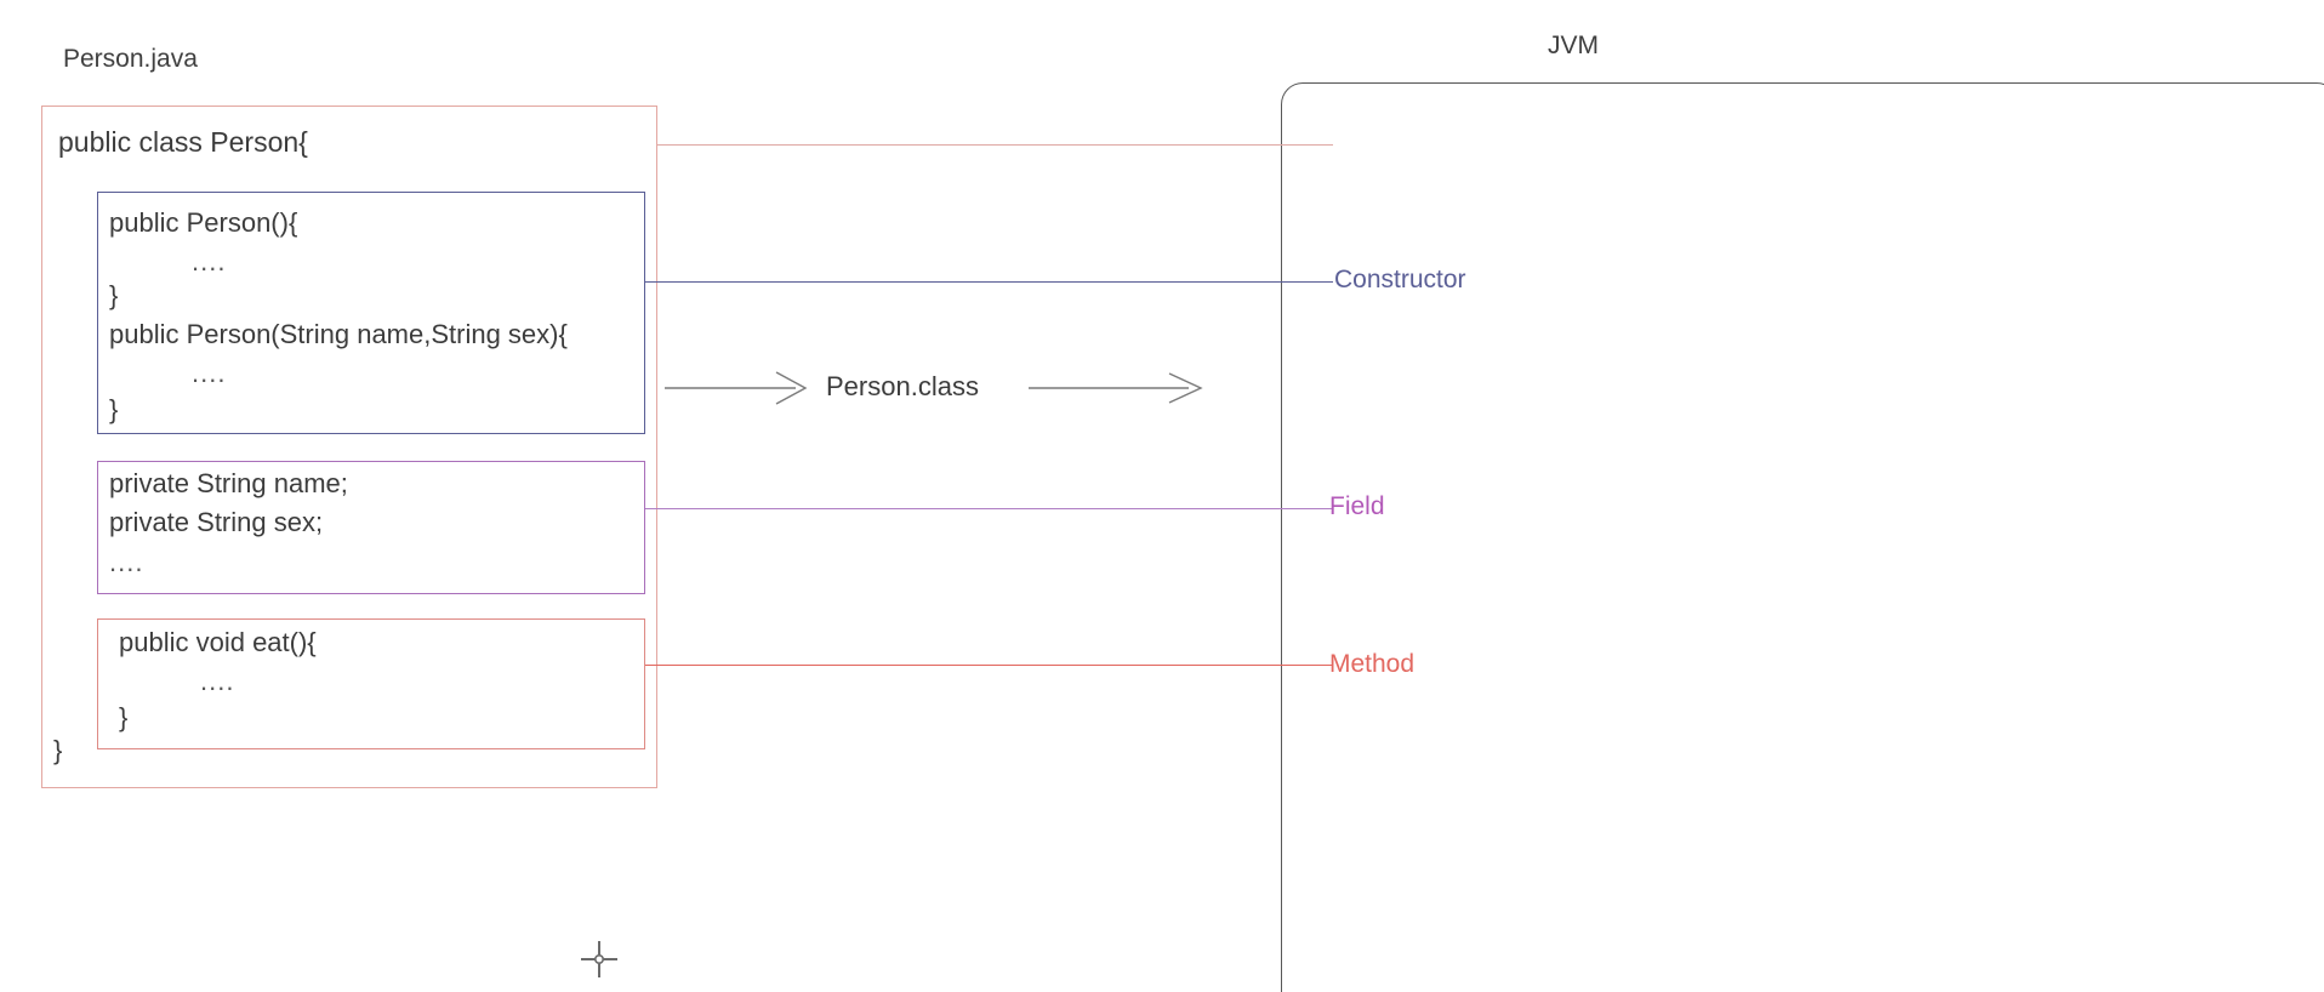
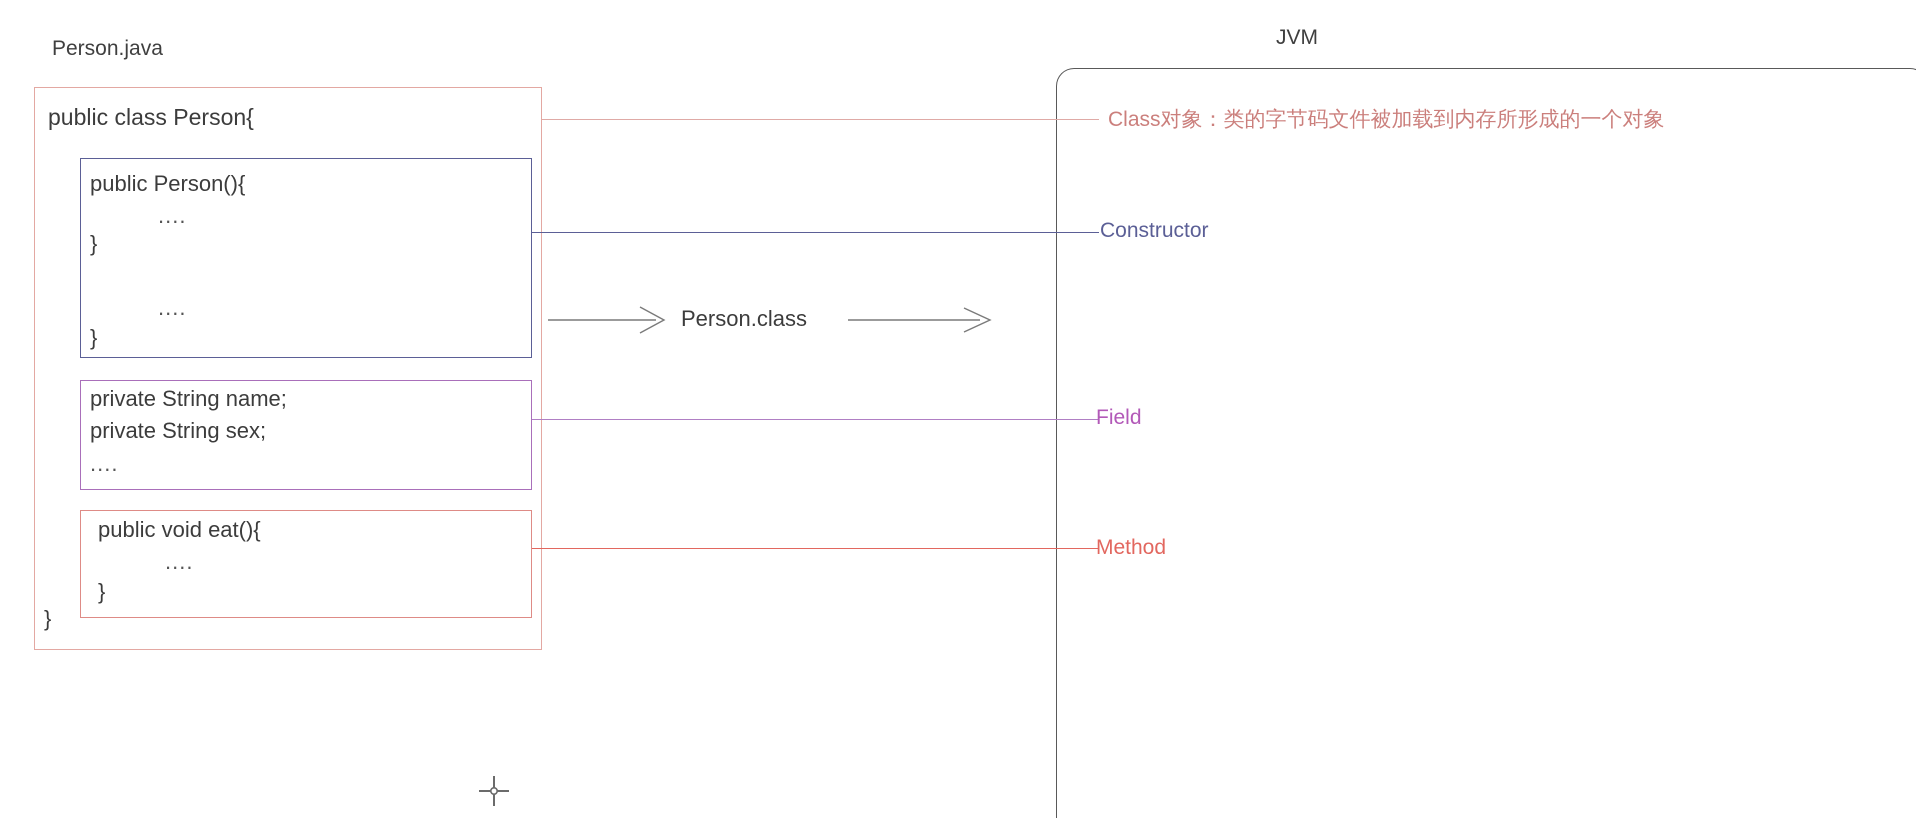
  Person.java
  public class Person{
  public Person(){
  ....
  }
- public Person(String name,String sex){
  ....
  }
  private String name;
  private String sex;
  ....
  public void eat(){
  ....
  }
  }
  Person.class
  JVM
+ Class对象：类的字节码文件被加载到内存所形成的一个对象
  Constructor
  Field
  Method
